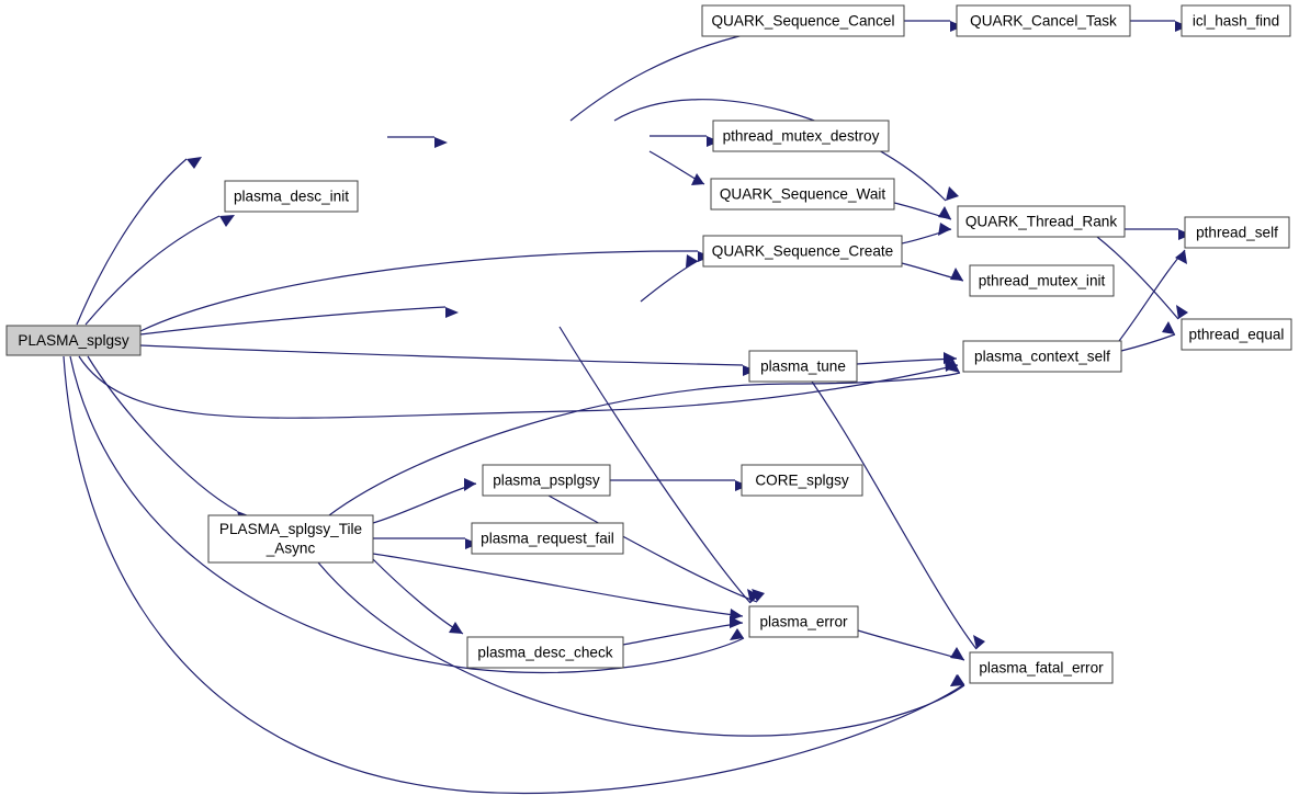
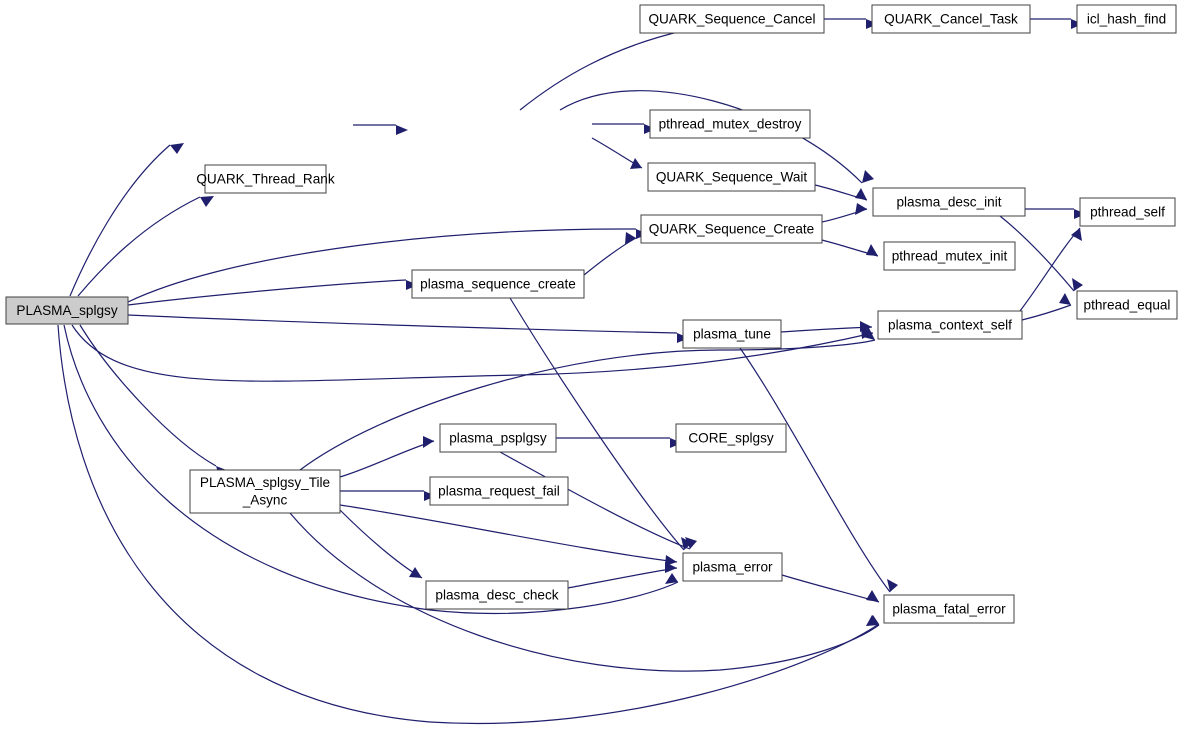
  PLASMA_splgsy
- plasma_desc_init
+ QUARK_Thread_Rank
  QUARK_Sequence_Cancel
  QUARK_Cancel_Task
  icl_hash_find
  pthread_mutex_destroy
  QUARK_Sequence_Wait
- QUARK_Thread_Rank
+ plasma_desc_init
  pthread_self
  QUARK_Sequence_Create
  pthread_mutex_init
+ plasma_sequence_create
  pthread_equal
  plasma_context_self
  plasma_tune
  plasma_psplgsy
  CORE_splgsy
  plasma_request_fail
  PLASMA_splgsy_Tile
  _Async
  plasma_error
  plasma_desc_check
  plasma_fatal_error
